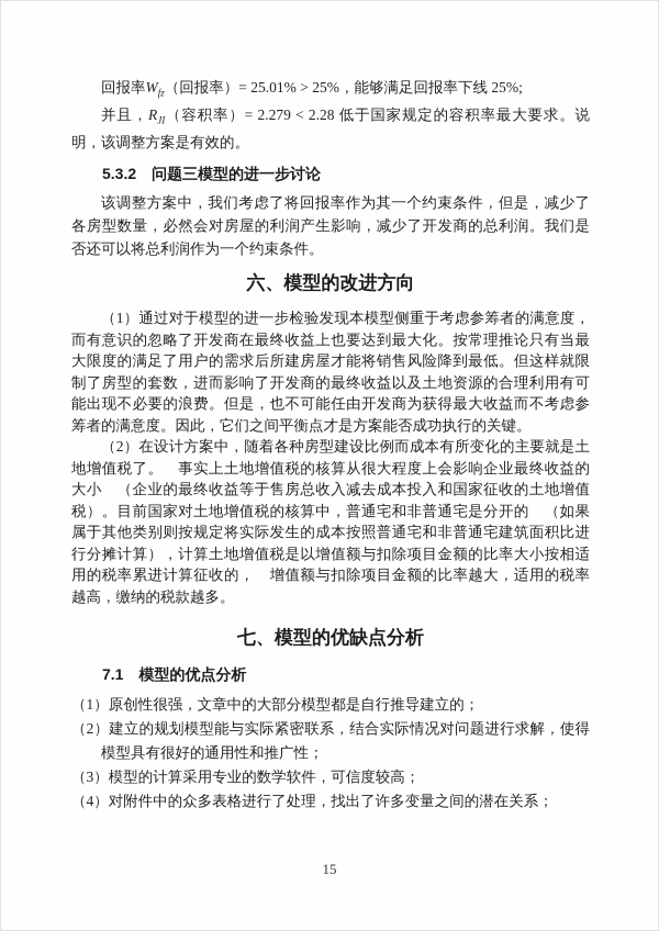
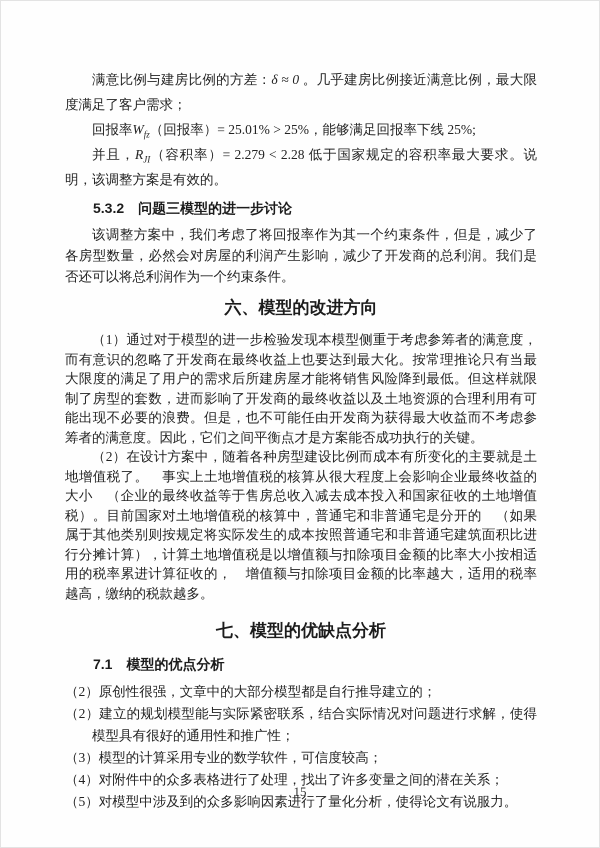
+ 满意比例与建房比例的方差：δ ≈ 0 。几乎建房比例接近满意比例，最大限度满足了客户需求；
  回报率Wfz（回报率）= 25.01% > 25%，能够满足回报率下线 25%;
  并且，RJI（容积率）= 2.279 < 2.28 低于国家规定的容积率最大要求。说明，该调整方案是有效的。
  5.3.2 问题三模型的进一步讨论
  该调整方案中，我们考虑了将回报率作为其一个约束条件，但是，减少了各房型数量，必然会对房屋的利润产生影响，减少了开发商的总利润。我们是否还可以将总利润作为一个约束条件。
  六、模型的改进方向
  （1）通过对于模型的进一步检验发现本模型侧重于考虑参筹者的满意度，而有意识的忽略了开发商在最终收益上也要达到最大化。按常理推论只有当最大限度的满足了用户的需求后所建房屋才能将销售风险降到最低。但这样就限制了房型的套数，进而影响了开发商的最终收益以及土地资源的合理利用有可能出现不必要的浪费。但是，也不可能任由开发商为获得最大收益而不考虑参筹者的满意度。因此，它们之间平衡点才是方案能否成功执行的关键。
  （2）在设计方案中，随着各种房型建设比例而成本有所变化的主要就是土地增值税了。 事实上土地增值税的核算从很大程度上会影响企业最终收益的大小 （企业的最终收益等于售房总收入减去成本投入和国家征收的土地增值税）。目前国家对土地增值税的核算中，普通宅和非普通宅是分开的 （如果属于其他类别则按规定将实际发生的成本按照普通宅和非普通宅建筑面积比进行分摊计算），计算土地增值税是以增值额与扣除项目金额的比率大小按相适用的税率累进计算征收的， 增值额与扣除项目金额的比率越大，适用的税率越高，缴纳的税款越多。
  七、模型的优缺点分析
  7.1 模型的优点分析
- （1）原创性很强，文章中的大部分模型都是自行推导建立的；
+ （2）原创性很强，文章中的大部分模型都是自行推导建立的；
  （2）建立的规划模型能与实际紧密联系，结合实际情况对问题进行求解，使得模型具有很好的通用性和推广性；
  （3）模型的计算采用专业的数学软件，可信度较高；
  （4）对附件中的众多表格进行了处理，找出了许多变量之间的潜在关系；
+ （5）对模型中涉及到的众多影响因素进行了量化分析，使得论文有说服力。
  15
